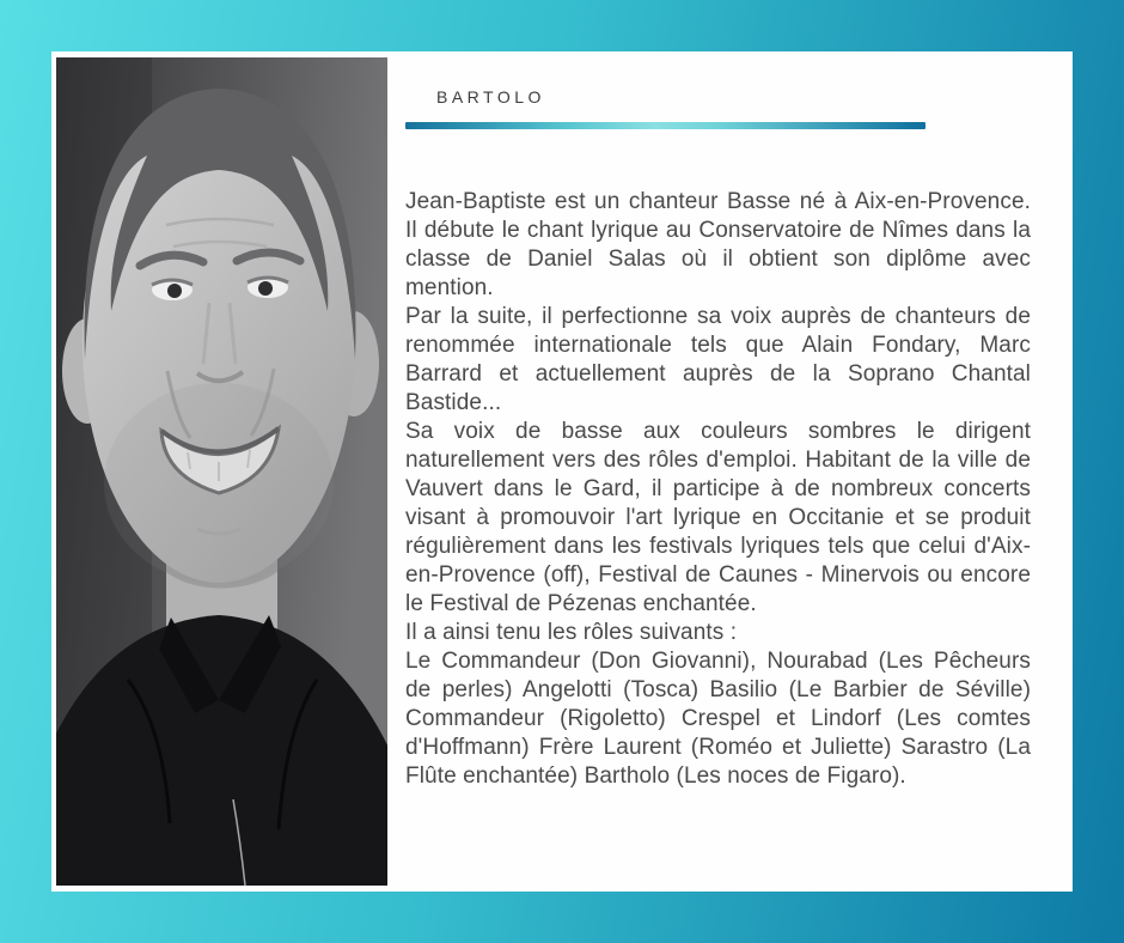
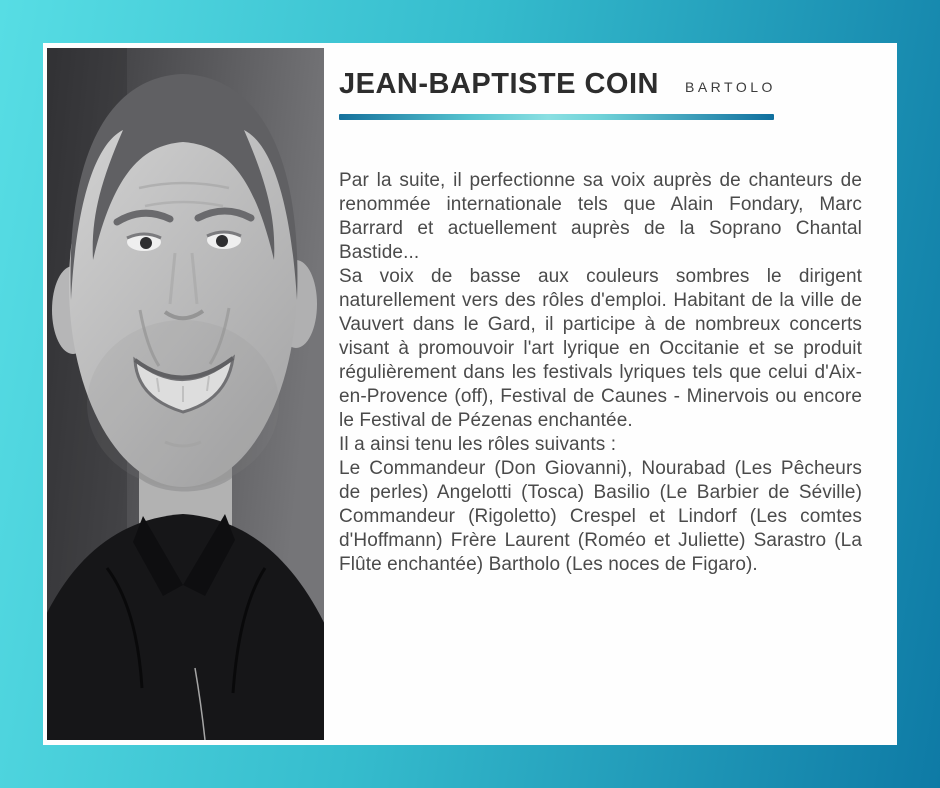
+ JEAN-BAPTISTE COIN
  BARTOLO
- Jean-Baptiste est un chanteur Basse né à Aix-en-Provence. Il débute le chant lyrique au Conservatoire de Nîmes dans la classe de Daniel Salas où il obtient son diplôme avec mention.
  Par la suite, il perfectionne sa voix auprès de chanteurs de renommée internationale tels que Alain Fondary, Marc Barrard et actuellement auprès de la Soprano Chantal Bastide...
  Sa voix de basse aux couleurs sombres le dirigent naturellement vers des rôles d'emploi. Habitant de la ville de Vauvert dans le Gard, il participe à de nombreux concerts visant à promouvoir l'art lyrique en Occitanie et se produit régulièrement dans les festivals lyriques tels que celui d'Aix-en-Provence (off), Festival de Caunes - Minervois ou encore le Festival de Pézenas enchantée.
  Il a ainsi tenu les rôles suivants :
  Le Commandeur (Don Giovanni), Nourabad (Les Pêcheurs de perles) Angelotti (Tosca) Basilio (Le Barbier de Séville) Commandeur (Rigoletto) Crespel et Lindorf (Les comtes d'Hoffmann) Frère Laurent (Roméo et Juliette) Sarastro (La Flûte enchantée) Bartholo (Les noces de Figaro).
